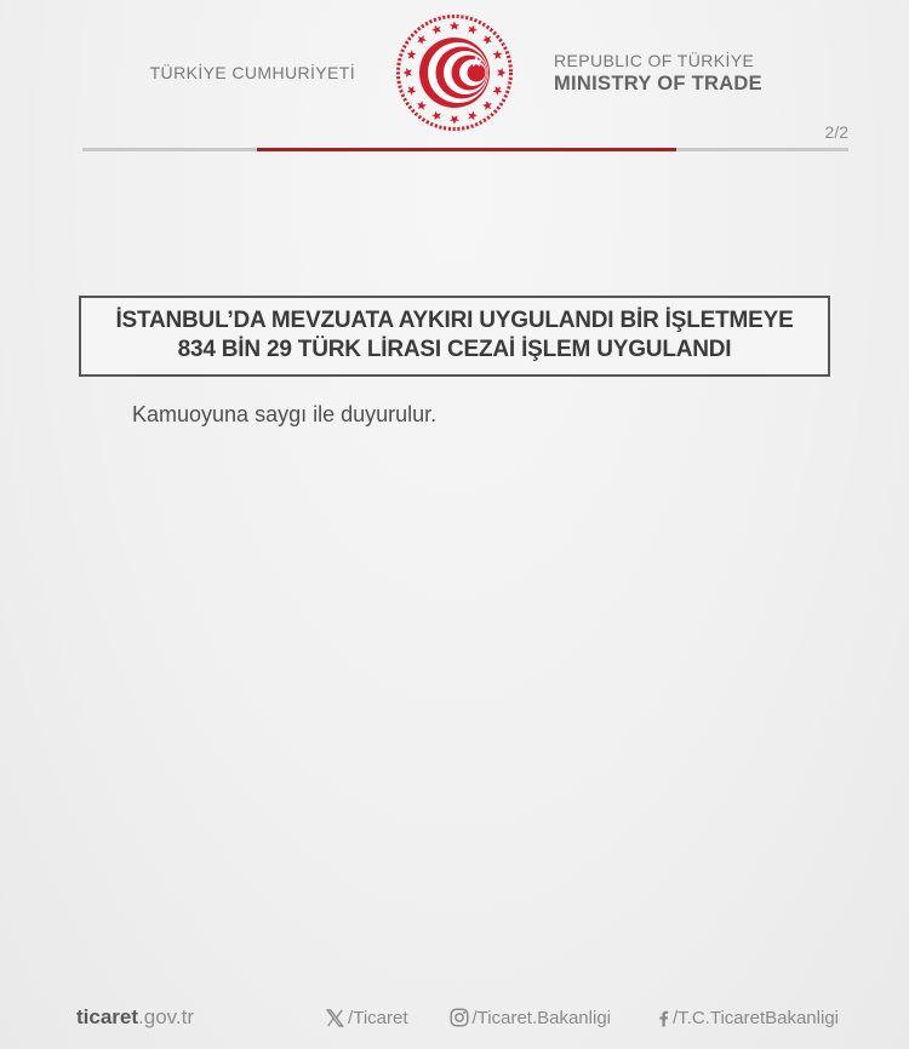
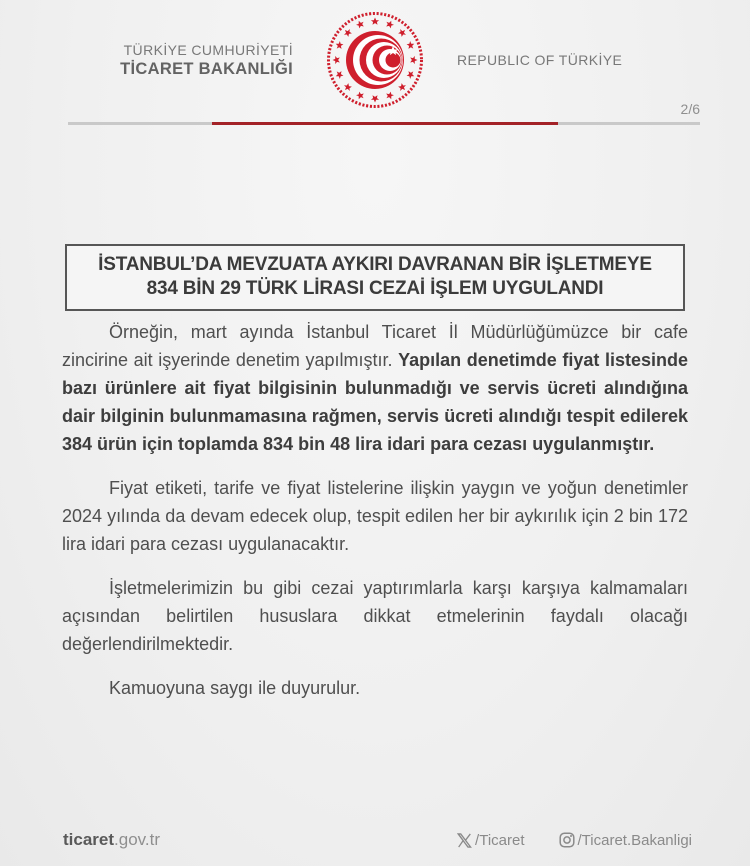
  TÜRKİYE CUMHURİYETİ
+ TİCARET BAKANLIĞI
  REPUBLIC OF TÜRKİYE
- MINISTRY OF TRADE
- 2/2
+ 2/6
- İSTANBUL’DA MEVZUATA AYKIRI UYGULANDI BİR İŞLETMEYE
+ İSTANBUL’DA MEVZUATA AYKIRI DAVRANAN BİR İŞLETMEYE
  834 BİN 29 TÜRK LİRASI CEZAİ İŞLEM UYGULANDI
+ Örneğin, mart ayında İstanbul Ticaret İl Müdürlüğümüzce bir cafe zincirine ait işyerinde denetim yapılmıştır. Yapılan denetimde fiyat listesinde bazı ürünlere ait fiyat bilgisinin bulunmadığı ve servis ücreti alındığına dair bilginin bulunmamasına rağmen, servis ücreti alındığı tespit edilerek 384 ürün için toplamda 834 bin 48 lira idari para cezası uygulanmıştır.
+ Fiyat etiketi, tarife ve fiyat listelerine ilişkin yaygın ve yoğun denetimler 2024 yılında da devam edecek olup, tespit edilen her bir aykırılık için 2 bin 172 lira idari para cezası uygulanacaktır.
+ İşletmelerimizin bu gibi cezai yaptırımlarla karşı karşıya kalmamaları açısından belirtilen hususlara dikkat etmelerinin faydalı olacağı değerlendirilmektedir.
  Kamuoyuna saygı ile duyurulur.
  ticaret.gov.tr
  /Ticaret
  /Ticaret.Bakanligi
- /T.C.TicaretBakanligi
